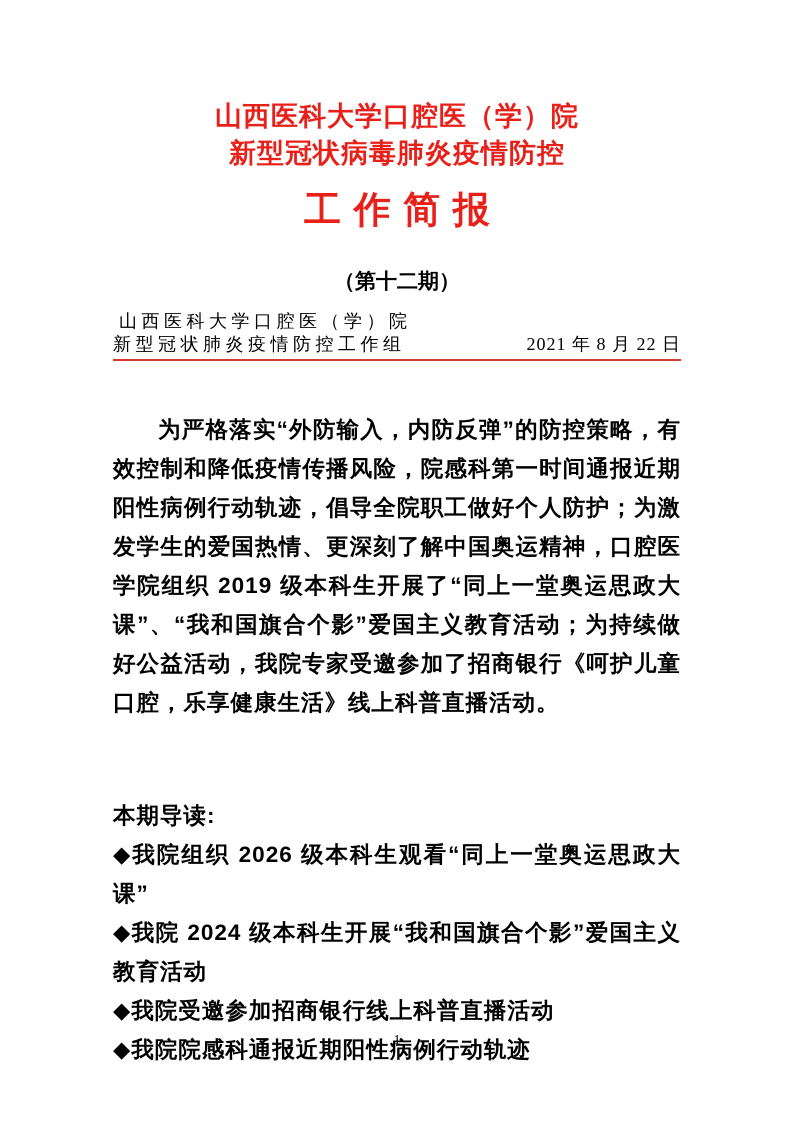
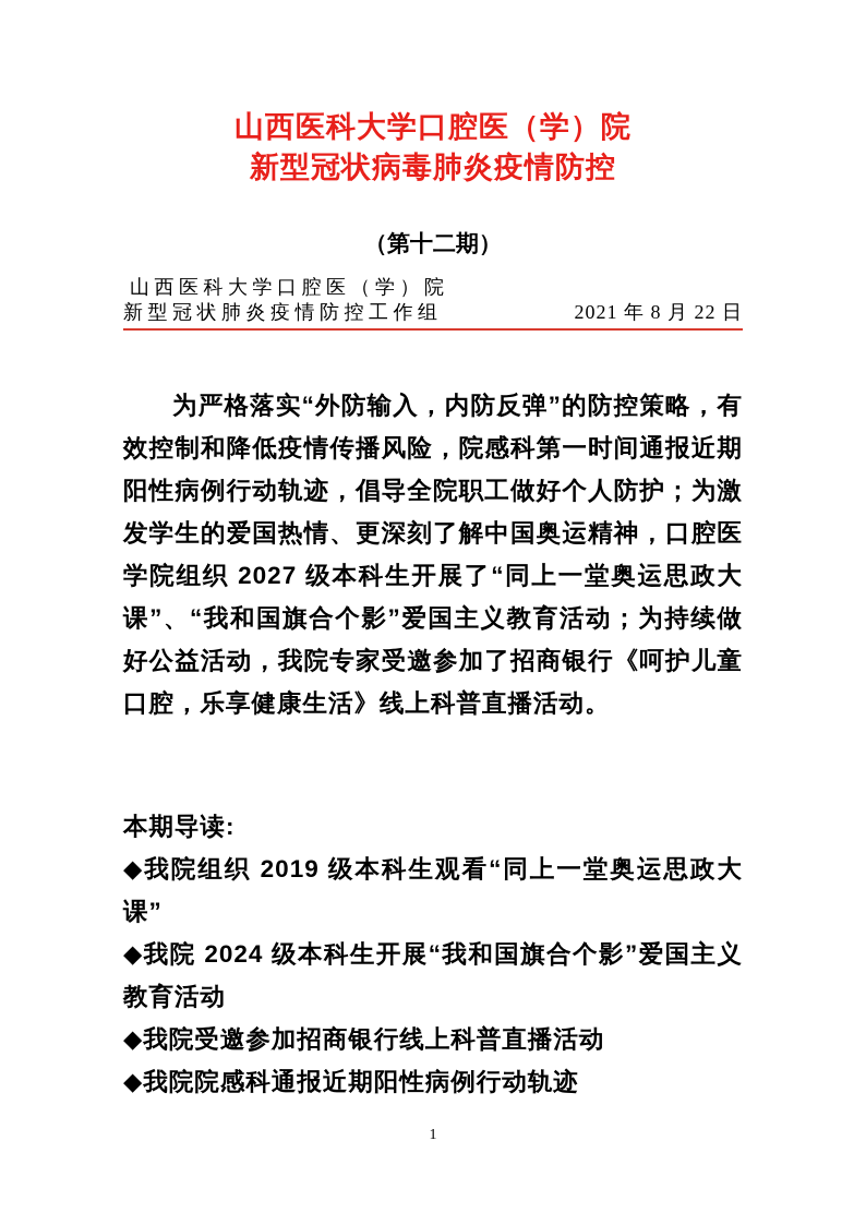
  山西医科大学口腔医（学）院
  新型冠状病毒肺炎疫情防控
- 工作简报
  （第十二期）
  山西医科大学口腔医（学）院
  新型冠状肺炎疫情防控工作组
  2021 年 8 月 22 日
- 为严格落实“外防输入，内防反弹”的防控策略，有效控制和降低疫情传播风险，院感科第一时间通报近期阳性病例行动轨迹，倡导全院职工做好个人防护；为激发学生的爱国热情、更深刻了解中国奥运精神，口腔医学院组织 2019 级本科生开展了“同上一堂奥运思政大课”、“我和国旗合个影”爱国主义教育活动；为持续做好公益活动，我院专家受邀参加了招商银行《呵护儿童口腔，乐享健康生活》线上科普直播活动。
+ 为严格落实“外防输入，内防反弹”的防控策略，有效控制和降低疫情传播风险，院感科第一时间通报近期阳性病例行动轨迹，倡导全院职工做好个人防护；为激发学生的爱国热情、更深刻了解中国奥运精神，口腔医学院组织 2027 级本科生开展了“同上一堂奥运思政大课”、“我和国旗合个影”爱国主义教育活动；为持续做好公益活动，我院专家受邀参加了招商银行《呵护儿童口腔，乐享健康生活》线上科普直播活动。
  本期导读:
- ◆我院组织 2026 级本科生观看“同上一堂奥运思政大课”
+ ◆我院组织 2019 级本科生观看“同上一堂奥运思政大课”
  ◆我院 2024 级本科生开展“我和国旗合个影”爱国主义教育活动
  ◆我院受邀参加招商银行线上科普直播活动
  ◆我院院感科通报近期阳性病例行动轨迹
  1
